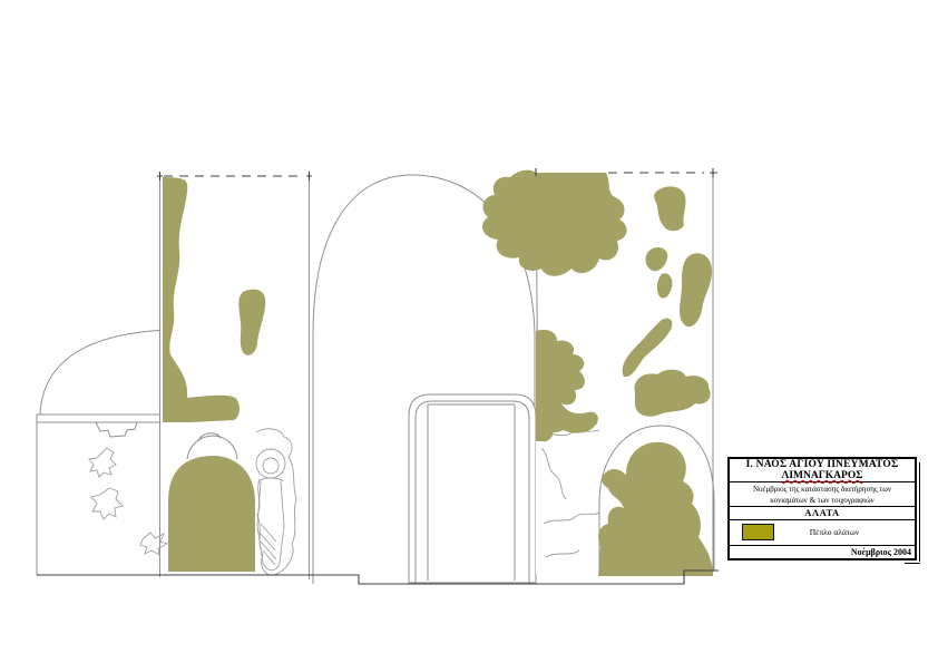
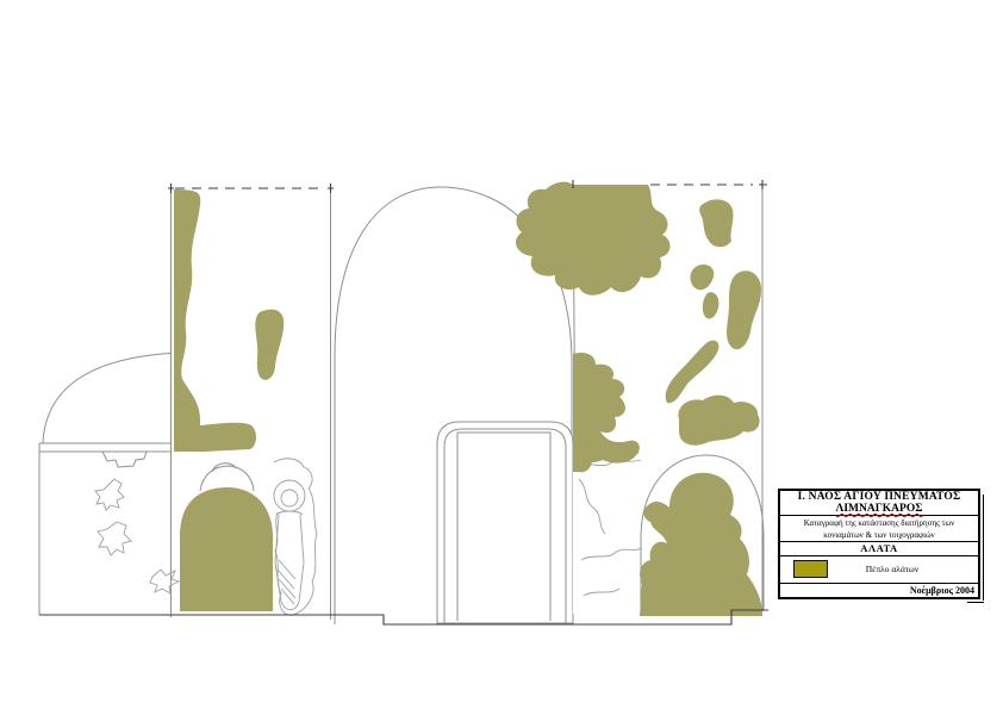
  Ι. ΝΑΟΣ ΑΓΙΟΥ ΠΝΕΥΜΑΤΟΣ
  ΛΙΜΝΑΓΚΑΡΟΣ
- Νοέμβριος της κατάστασης διατήρησης των
+ Καταγραφή της κατάστασης διατήρησης των
  κονιαμάτων & των τοιχογραφιών
  ΑΛΑΤΑ
  Πέπλο αλάτων
  Νοέμβριος 2004
